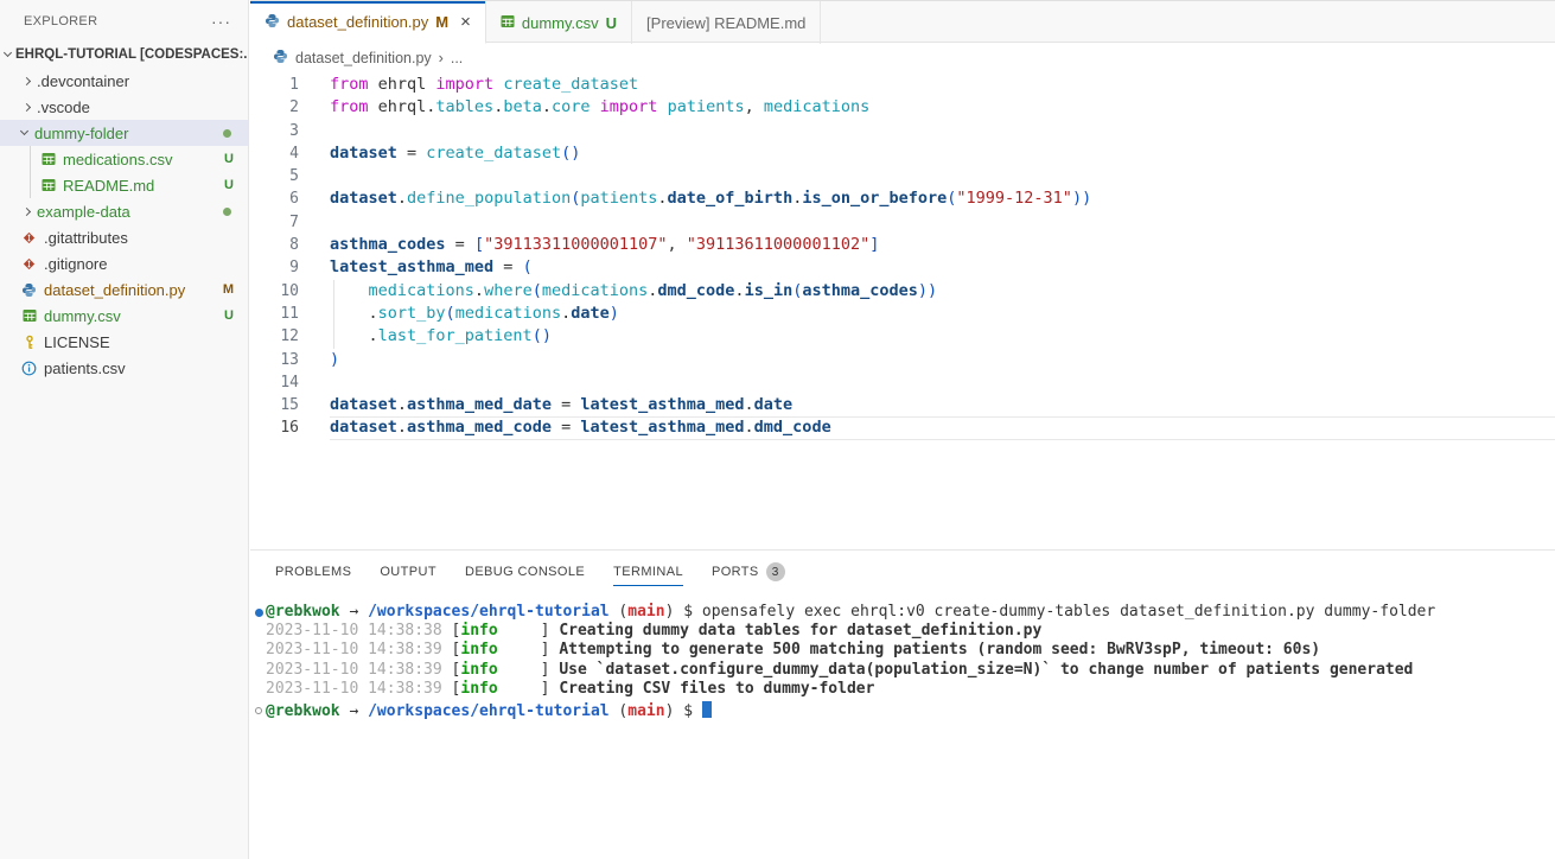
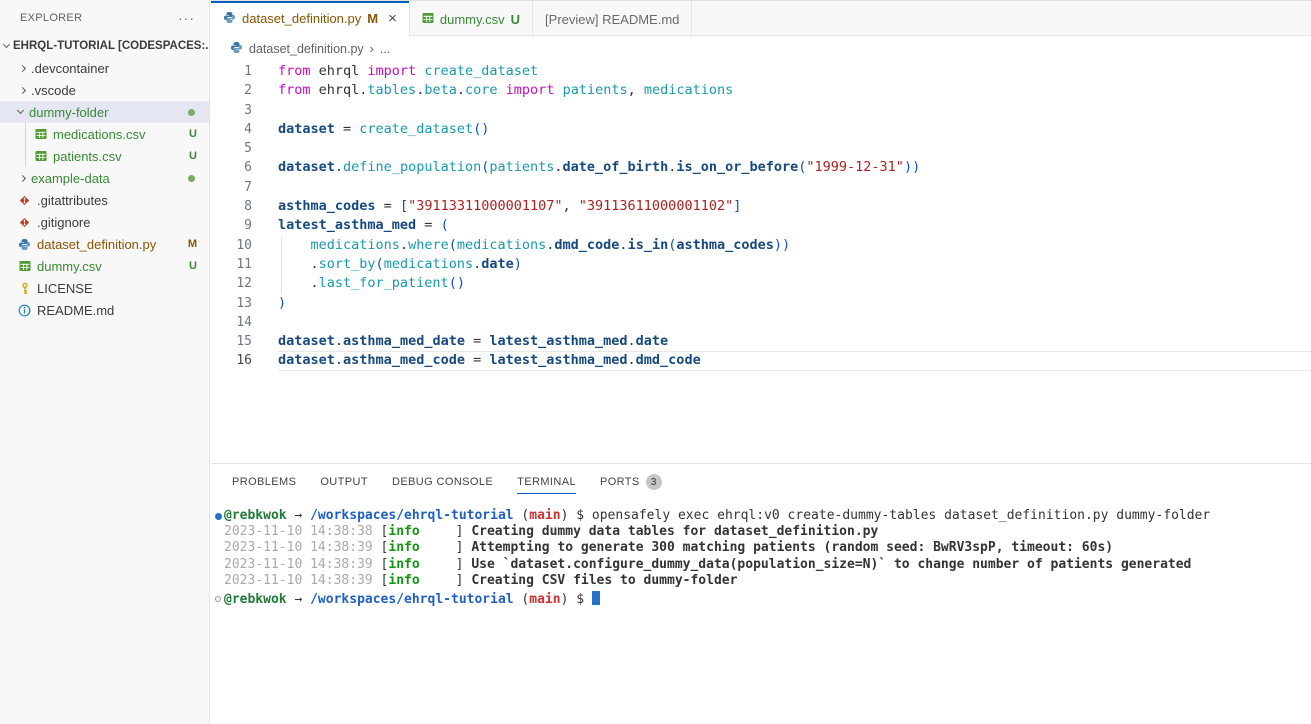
  EXPLORER
  ···
  EHRQL-TUTORIAL [CODESPACES:.
  .devcontainer
  .vscode
  dummy-folder
  medications.csv
  U
- README.md
+ patients.csv
  U
  example-data
  .gitattributes
  .gitignore
  dataset_definition.py
  M
  dummy.csv
  U
  LICENSE
- patients.csv
+ README.md
  dataset_definition.py
  M
  ×
  dummy.csv
  U
  [Preview] README.md
  dataset_definition.py
  ›
  ...
  1
  from ehrql import create_dataset
  2
  from ehrql.tables.beta.core import patients, medications
  3
  4
  dataset = create_dataset()
  5
  6
  dataset.define_population(patients.date_of_birth.is_on_or_before("1999-12-31"))
  7
  8
  asthma_codes = ["39113311000001107", "39113611000001102"]
  9
  latest_asthma_med = (
  10
  medications.where(medications.dmd_code.is_in(asthma_codes))
  11
  .sort_by(medications.date)
  12
  .last_for_patient()
  13
  )
  14
  15
  dataset.asthma_med_date = latest_asthma_med.date
  16
  dataset.asthma_med_code = latest_asthma_med.dmd_code
  PROBLEMS
  OUTPUT
  DEBUG CONSOLE
  TERMINAL
  PORTS
  3
  @rebkwok → /workspaces/ehrql-tutorial (main) $ opensafely exec ehrql:v0 create-dummy-tables dataset_definition.py dummy-folder
  2023-11-10 14:38:38 [info ] Creating dummy data tables for dataset_definition.py
- 2023-11-10 14:38:39 [info ] Attempting to generate 500 matching patients (random seed: BwRV3spP, timeout: 60s)
+ 2023-11-10 14:38:39 [info ] Attempting to generate 300 matching patients (random seed: BwRV3spP, timeout: 60s)
  2023-11-10 14:38:39 [info ] Use `dataset.configure_dummy_data(population_size=N)` to change number of patients generated
  2023-11-10 14:38:39 [info ] Creating CSV files to dummy-folder
  @rebkwok → /workspaces/ehrql-tutorial (main) $
